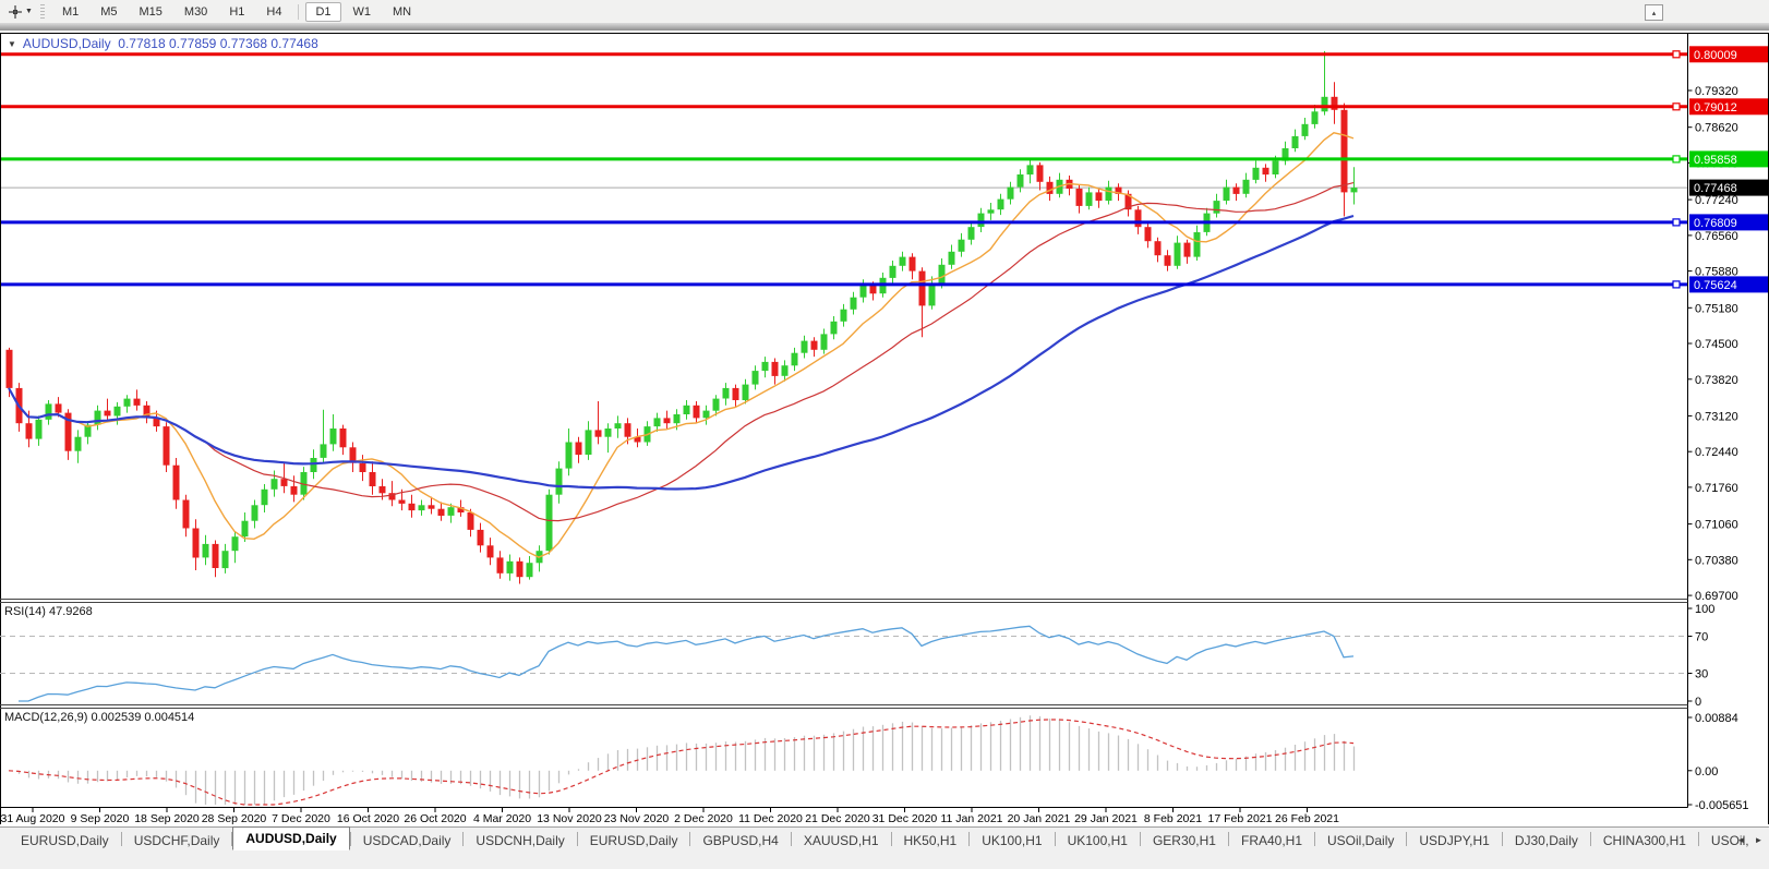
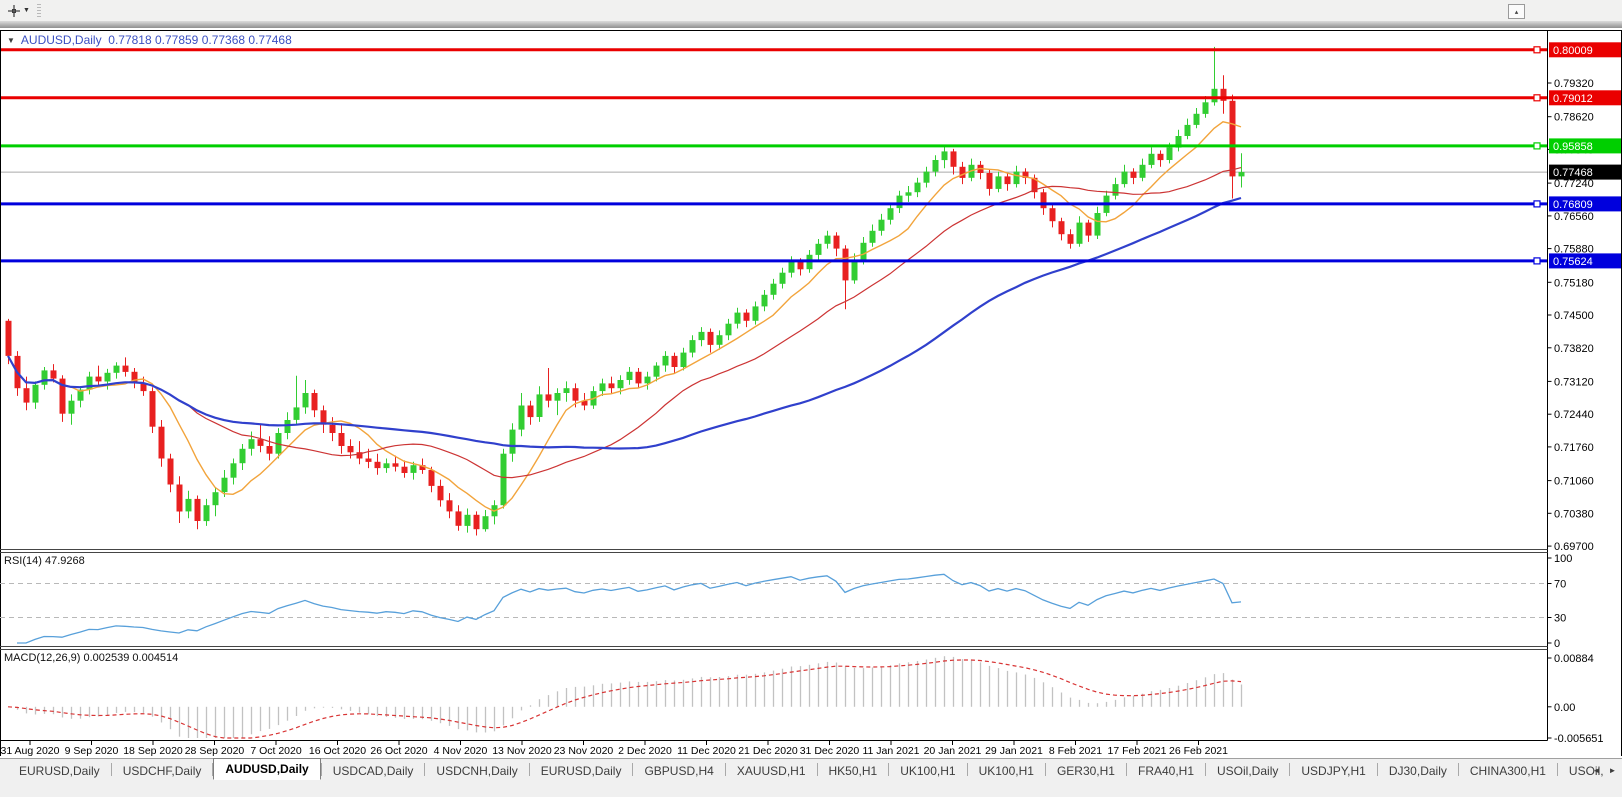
- M1
- M5
- M15
- M30
- H1
- H4
- D1
- W1
- MN
  0.79320
  0.78620
  0.77240
  0.76560
  0.75880
  0.75180
  0.74500
  0.73820
  0.73120
  0.72440
  0.71760
  0.71060
  0.70380
  0.69700
  0.80009
  0.79012
  0.95858
  0.76809
  0.75624
  0.77468
  100
  70
  30
  0
  0.00884
  0.00
  -0.005651
  31 Aug 2020
  9 Sep 2020
  18 Sep 2020
  28 Sep 2020
- 7 Dec 2020
+ 7 Oct 2020
  16 Oct 2020
  26 Oct 2020
- 4 Mar 2020
+ 4 Nov 2020
  13 Nov 2020
  23 Nov 2020
  2 Dec 2020
  11 Dec 2020
  21 Dec 2020
  31 Dec 2020
  11 Jan 2021
  20 Jan 2021
  29 Jan 2021
  8 Feb 2021
  17 Feb 2021
  26 Feb 2021
  ▼
  AUDUSD,Daily 0.77818 0.77859 0.77368 0.77468
  RSI(14) 47.9268
  MACD(12,26,9) 0.002539 0.004514
  EURUSD,Daily
  USDCHF,Daily
  AUDUSD,Daily
  USDCAD,Daily
  USDCNH,Daily
  EURUSD,Daily
  GBPUSD,H4
  XAUUSD,H1
  HK50,H1
  UK100,H1
  UK100,H1
  GER30,H1
  FRA40,H1
  USOil,Daily
  USDJPY,H1
  DJ30,Daily
  CHINA300,H1
  USOil,
  ◄
  ►
